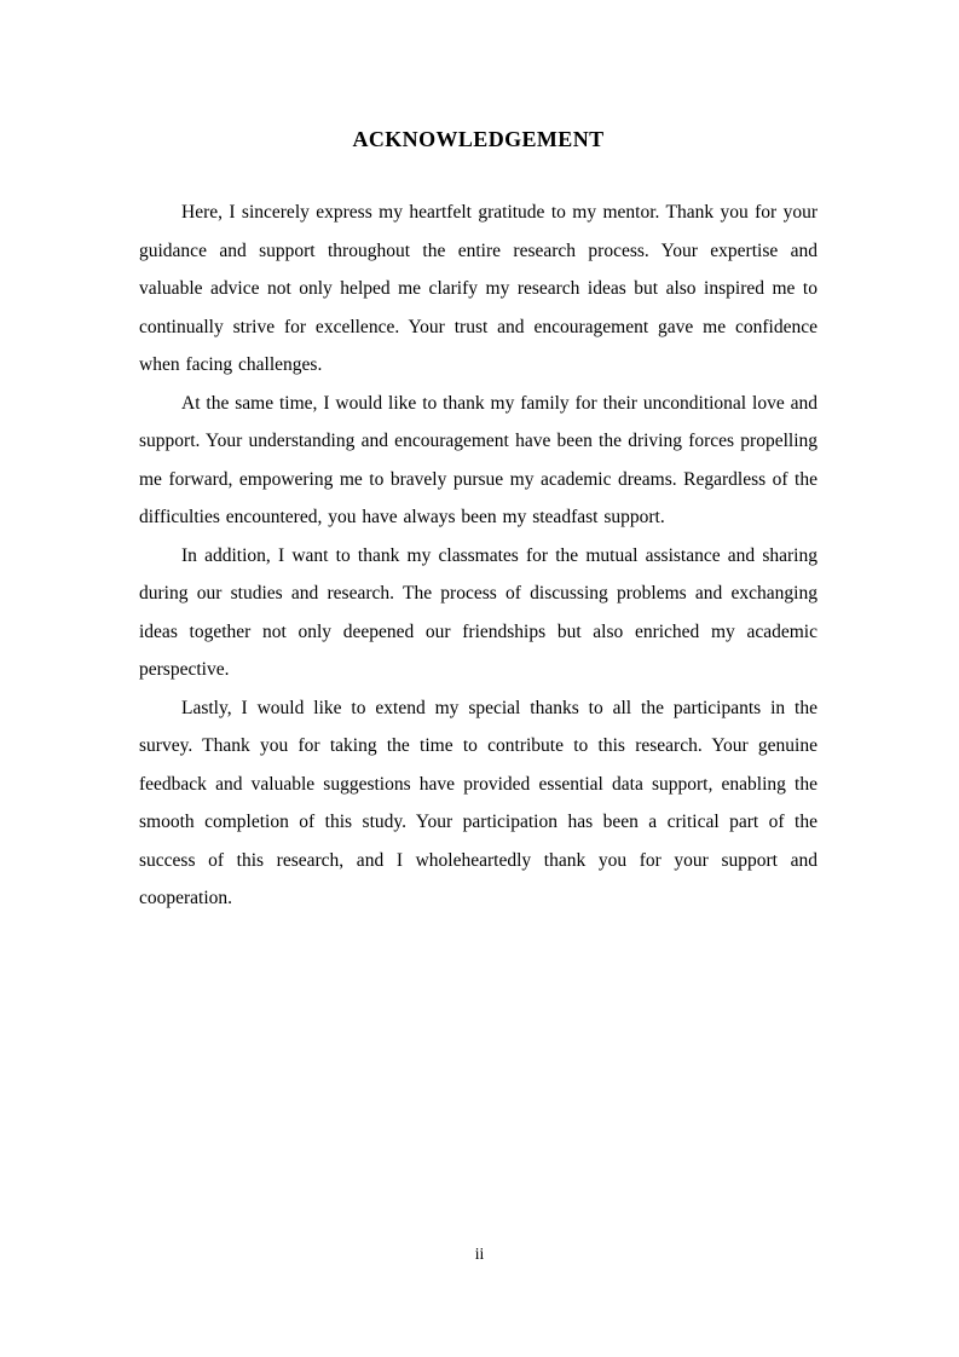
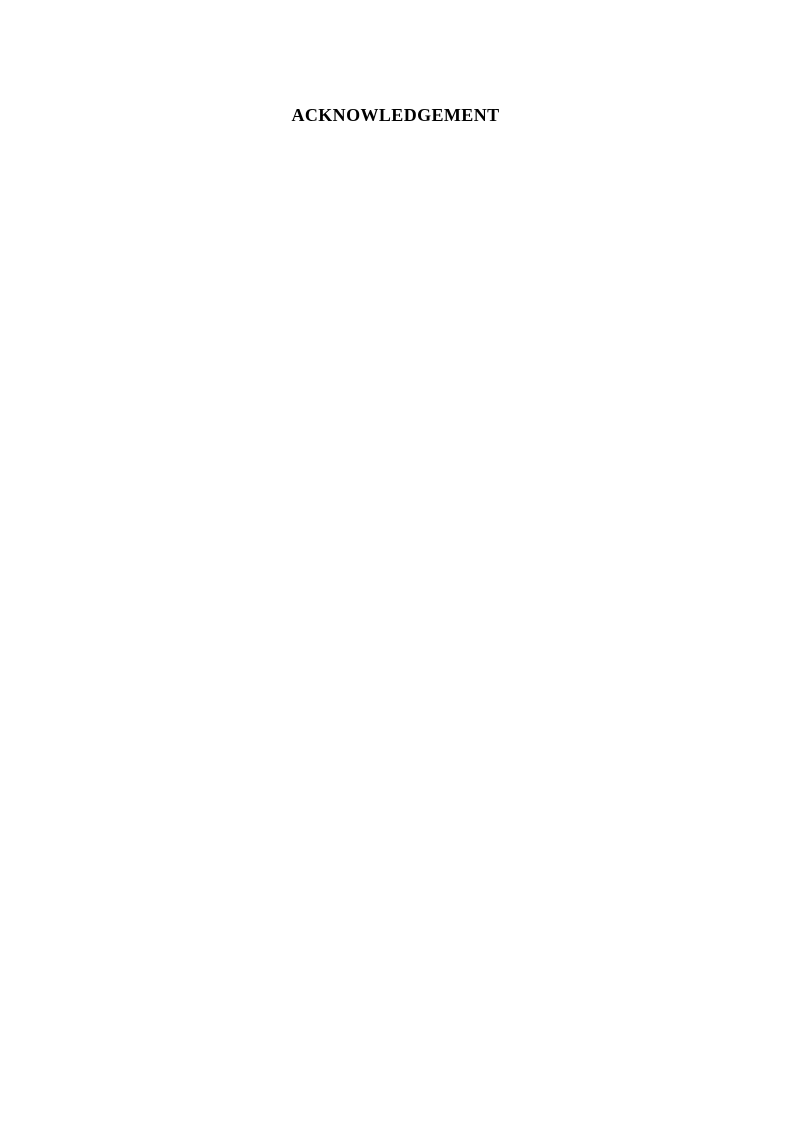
  ACKNOWLEDGEMENT
- Here, I sincerely express my heartfelt gratitude to my mentor. Thank you for your guidance and support throughout the entire research process. Your expertise and valuable advice not only helped me clarify my research ideas but also inspired me to continually strive for excellence. Your trust and encouragement gave me confidence when facing challenges.
- At the same time, I would like to thank my family for their unconditional love and support. Your understanding and encouragement have been the driving forces propelling me forward, empowering me to bravely pursue my academic dreams. Regardless of the difficulties encountered, you have always been my steadfast support.
- In addition, I want to thank my classmates for the mutual assistance and sharing during our studies and research. The process of discussing problems and exchanging ideas together not only deepened our friendships but also enriched my academic perspective.
- Lastly, I would like to extend my special thanks to all the participants in the survey. Thank you for taking the time to contribute to this research. Your genuine feedback and valuable suggestions have provided essential data support, enabling the smooth completion of this study. Your participation has been a critical part of the success of this research, and I wholeheartedly thank you for your support and cooperation.
- ii
